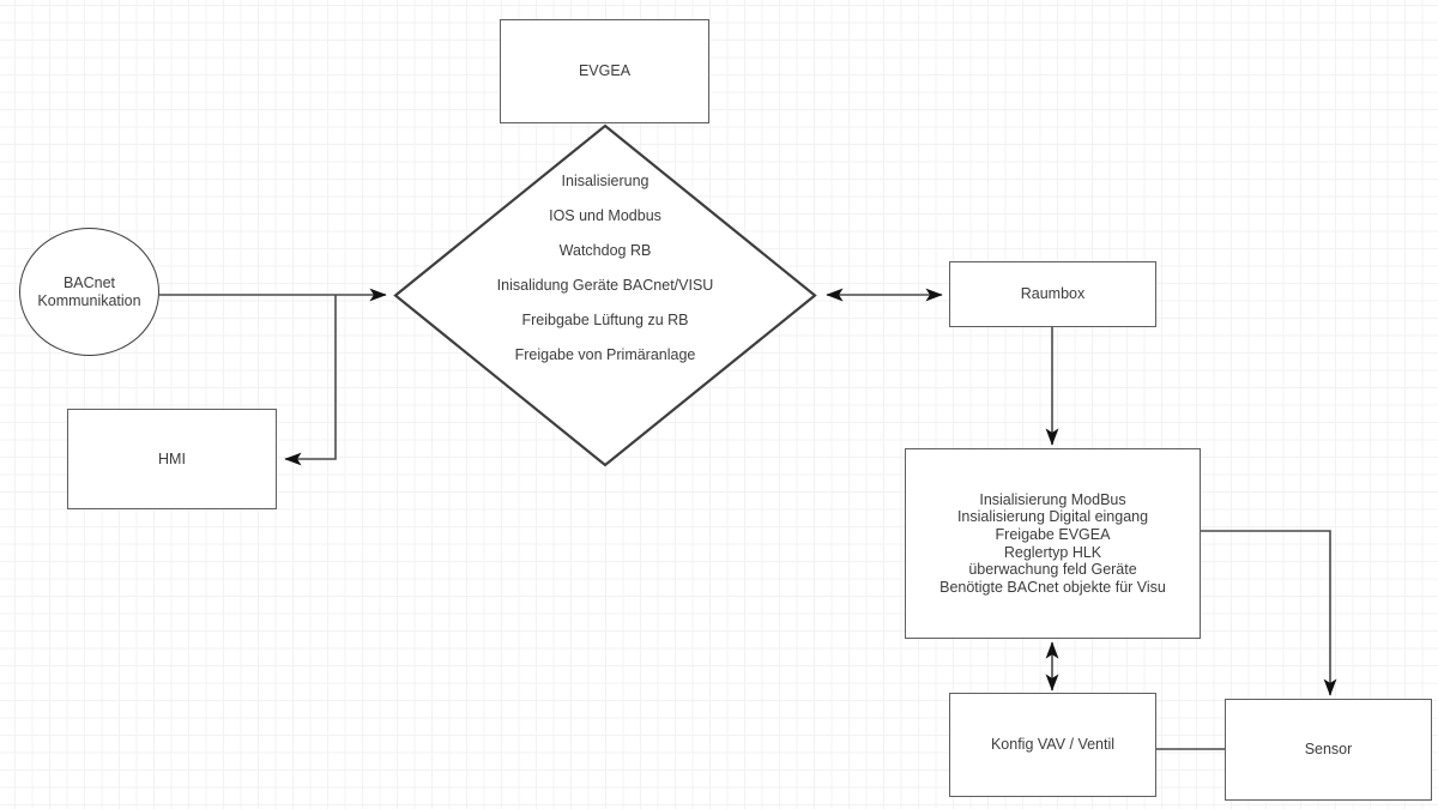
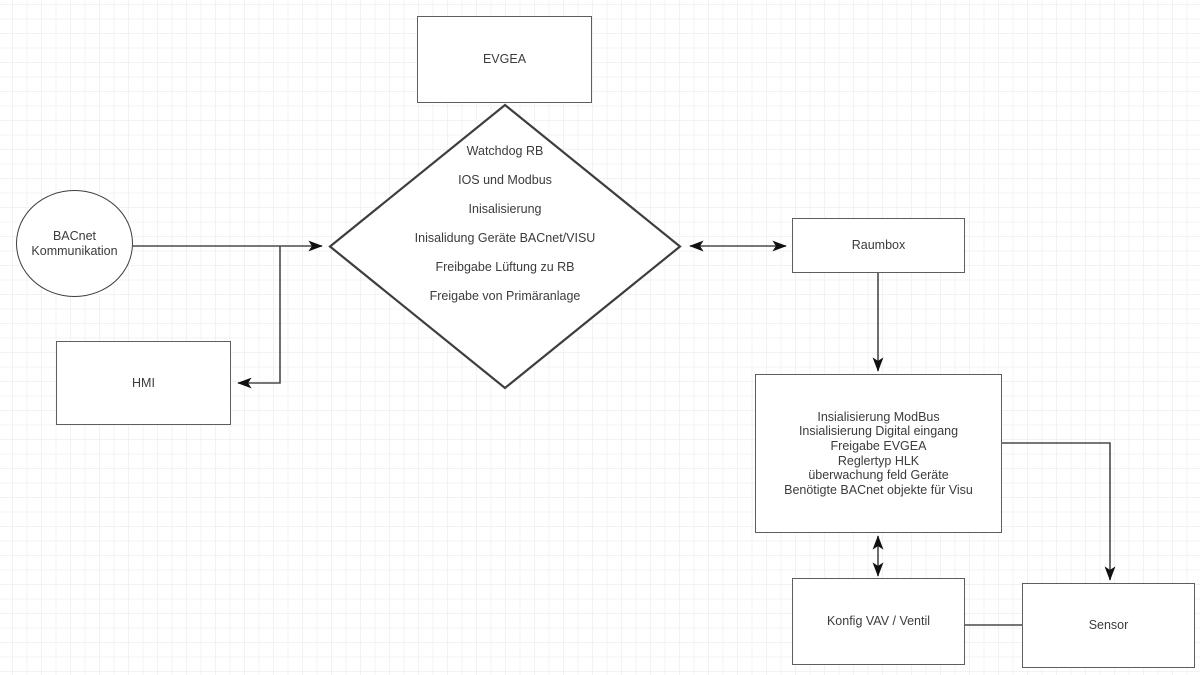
  EVGEA
  BACnet
  Kommunikation
  HMI
- Inisalisierung
+ Watchdog RB
  IOS und Modbus
- Watchdog RB
+ Inisalisierung
  Inisalidung Geräte BACnet/VISU
  Freibgabe Lüftung zu RB
  Freigabe von Primäranlage
  Raumbox
  Insialisierung ModBus
  Insialisierung Digital eingang
  Freigabe EVGEA
  Reglertyp HLK
  überwachung feld Geräte
  Benötigte BACnet objekte für Visu
  Konfig VAV / Ventil
  Sensor
